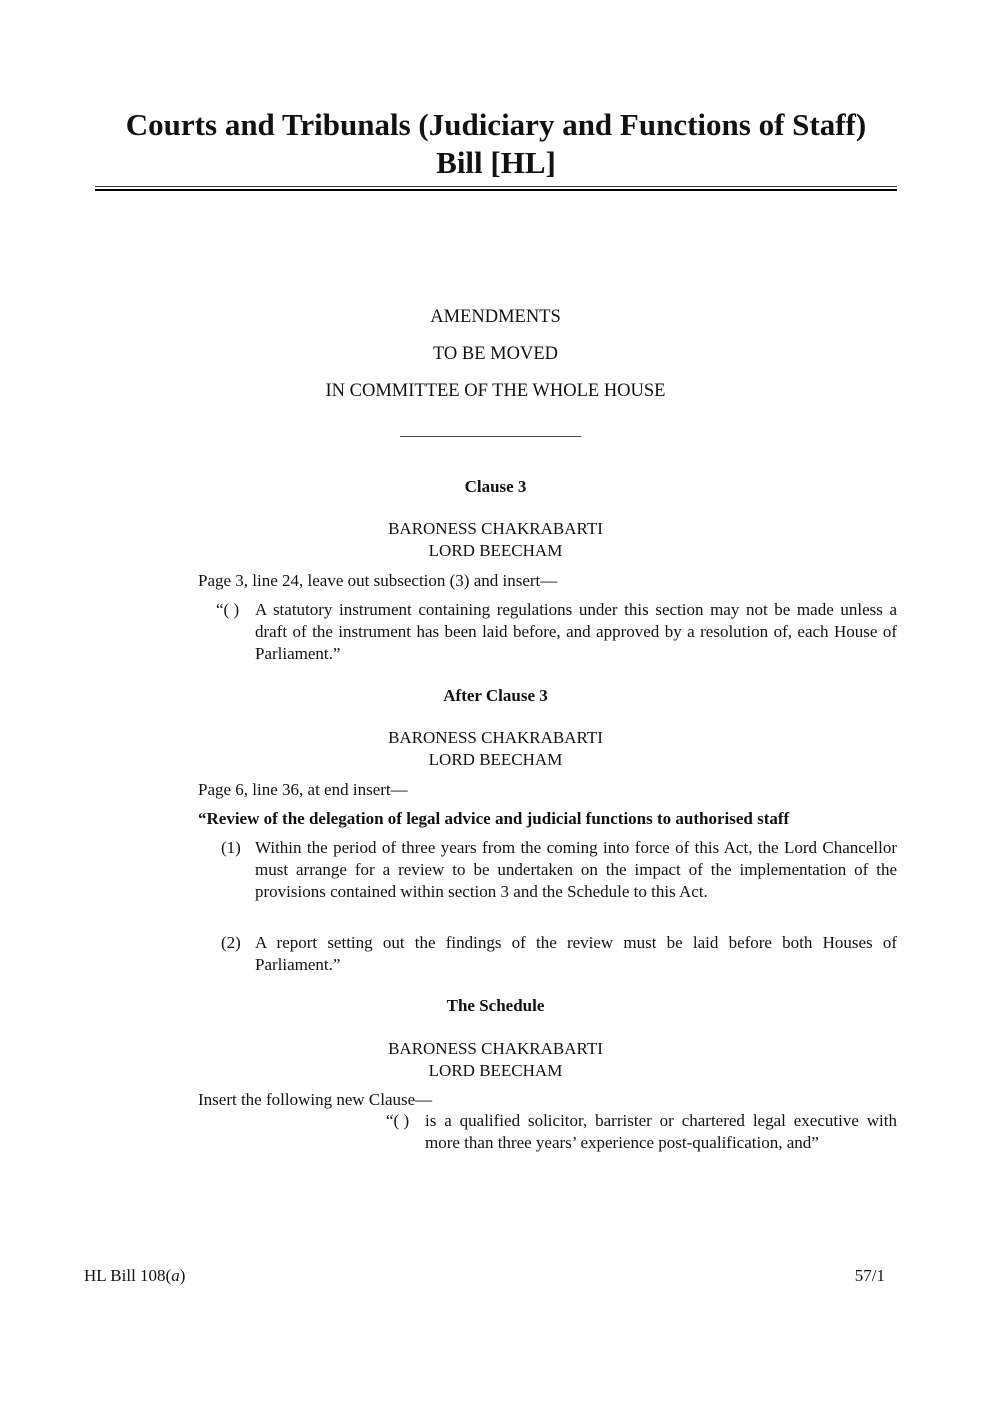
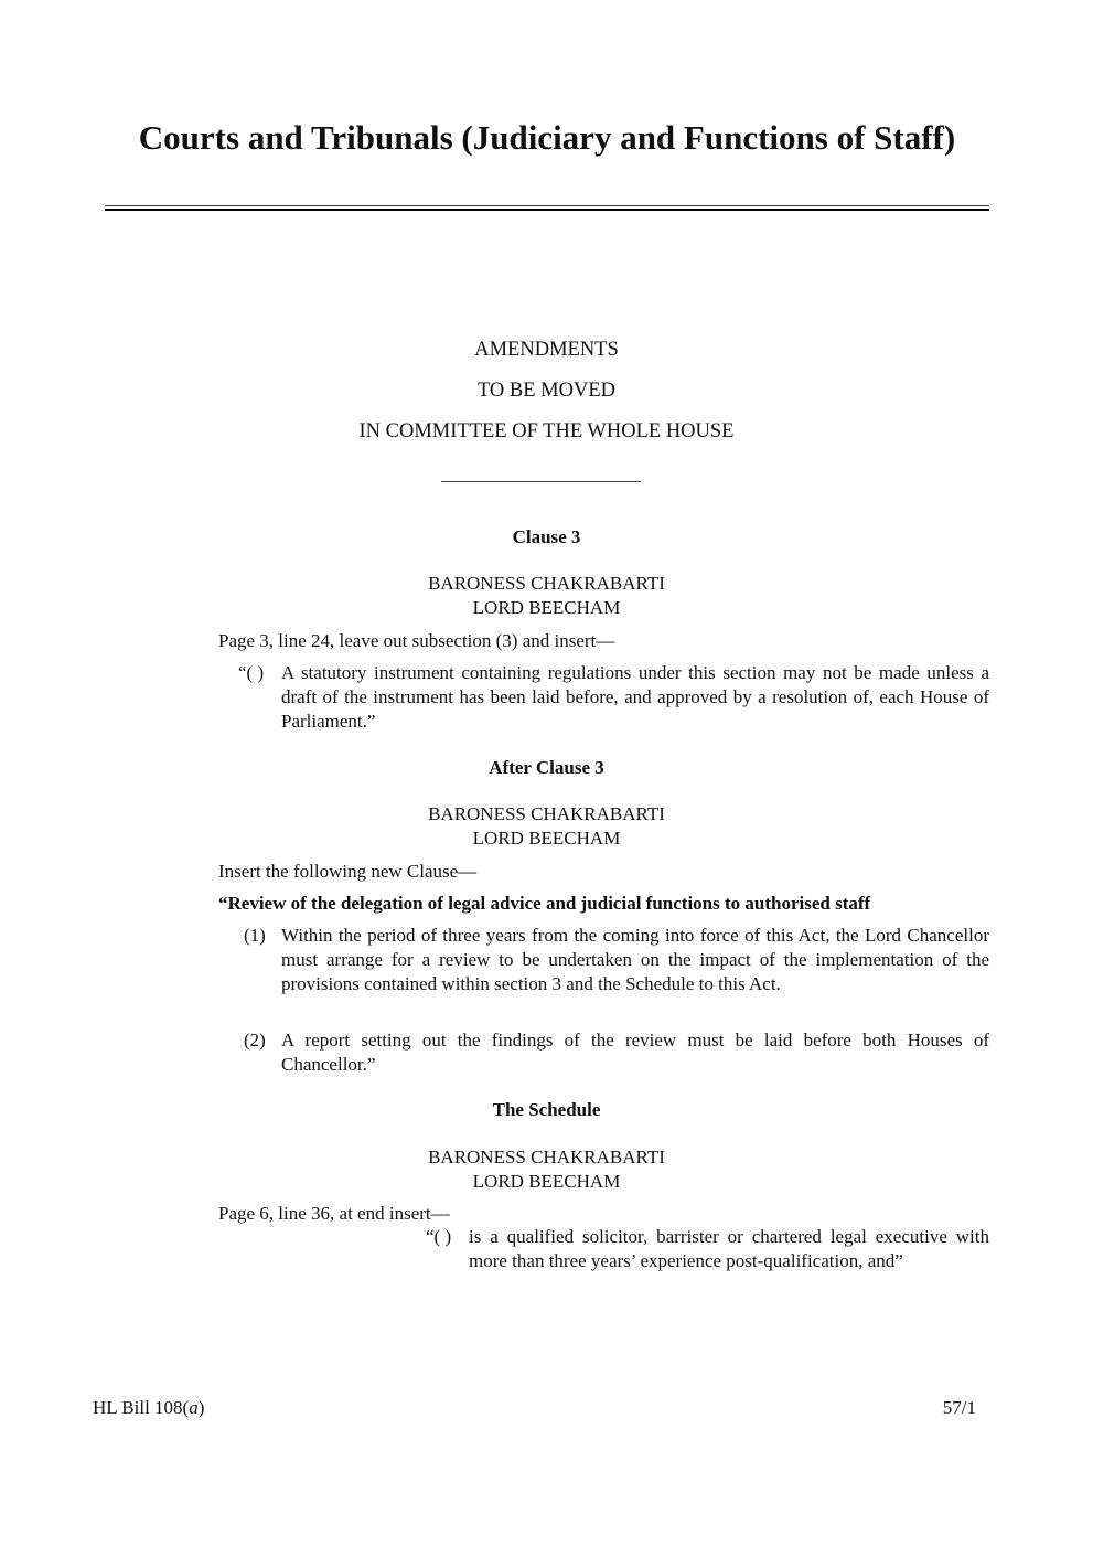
  Courts and Tribunals (Judiciary and Functions of Staff)
- Bill [HL]
  AMENDMENTS
  TO BE MOVED
  IN COMMITTEE OF THE WHOLE HOUSE
  Clause 3
  BARONESS CHAKRABARTI
  LORD BEECHAM
  Page 3, line 24, leave out subsection (3) and insert—
  “( )
  A statutory instrument containing regulations under this section may not be made unless a draft of the instrument has been laid before, and approved by a resolution of, each House of Parliament.”
  After Clause 3
  BARONESS CHAKRABARTI
  LORD BEECHAM
- Page 6, line 36, at end insert—
+ Insert the following new Clause—
  “Review of the delegation of legal advice and judicial functions to authorised staff
  (1)
  Within the period of three years from the coming into force of this Act, the Lord Chancellor must arrange for a review to be undertaken on the impact of the implementation of the provisions contained within section 3 and the Schedule to this Act.
  (2)
- A report setting out the findings of the review must be laid before both Houses of Parliament.”
+ A report setting out the findings of the review must be laid before both Houses of Chancellor.”
  The Schedule
  BARONESS CHAKRABARTI
  LORD BEECHAM
- Insert the following new Clause—
+ Page 6, line 36, at end insert—
  “( )
  is a qualified solicitor, barrister or chartered legal executive with more than three years’ experience post-qualification, and”
  HL Bill 108(a)
  57/1
